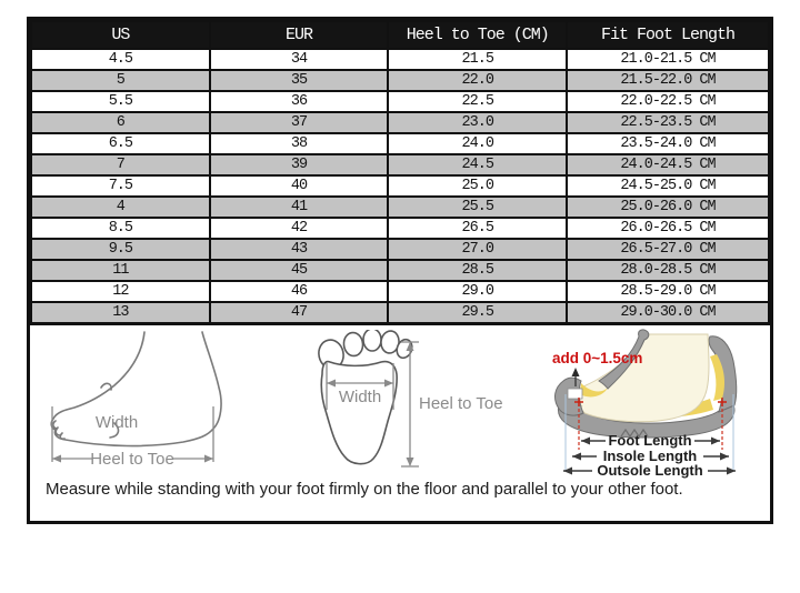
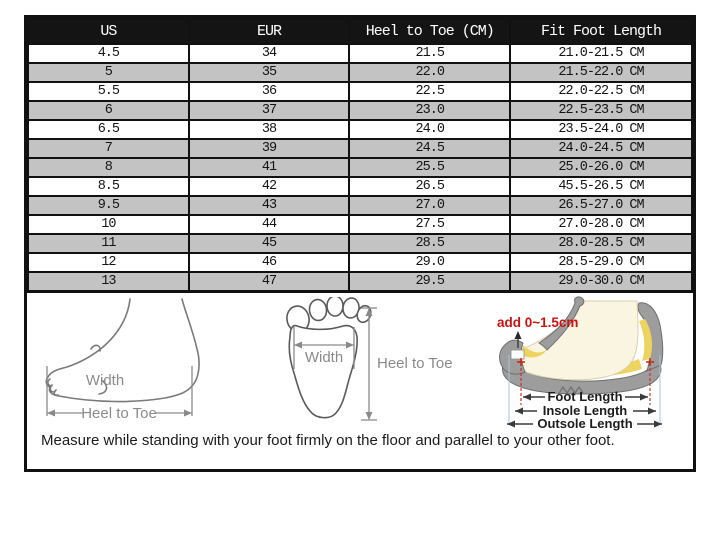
  US	EUR	Heel to Toe (CM)	Fit Foot Length
  4.5	34	21.5	21.0-21.5 CM
  5	35	22.0	21.5-22.0 CM
  5.5	36	22.5	22.0-22.5 CM
  6	37	23.0	22.5-23.5 CM
  6.5	38	24.0	23.5-24.0 CM
  7	39	24.5	24.0-24.5 CM
- 7.5	40	25.0	24.5-25.0 CM
- 4	41	25.5	25.0-26.0 CM
+ 8	41	25.5	25.0-26.0 CM
- 8.5	42	26.5	26.0-26.5 CM
+ 8.5	42	26.5	45.5-26.5 CM
  9.5	43	27.0	26.5-27.0 CM
+ 10	44	27.5	27.0-28.0 CM
  11	45	28.5	28.0-28.5 CM
  12	46	29.0	28.5-29.0 CM
  13	47	29.5	29.0-30.0 CM
  Width
  Heel to Toe
  Width
  Heel to Toe
  add 0~1.5cm
  Foot Length
  Insole Length
  Outsole Length
  Measure while standing with your foot firmly on the floor and parallel to your other foot.
